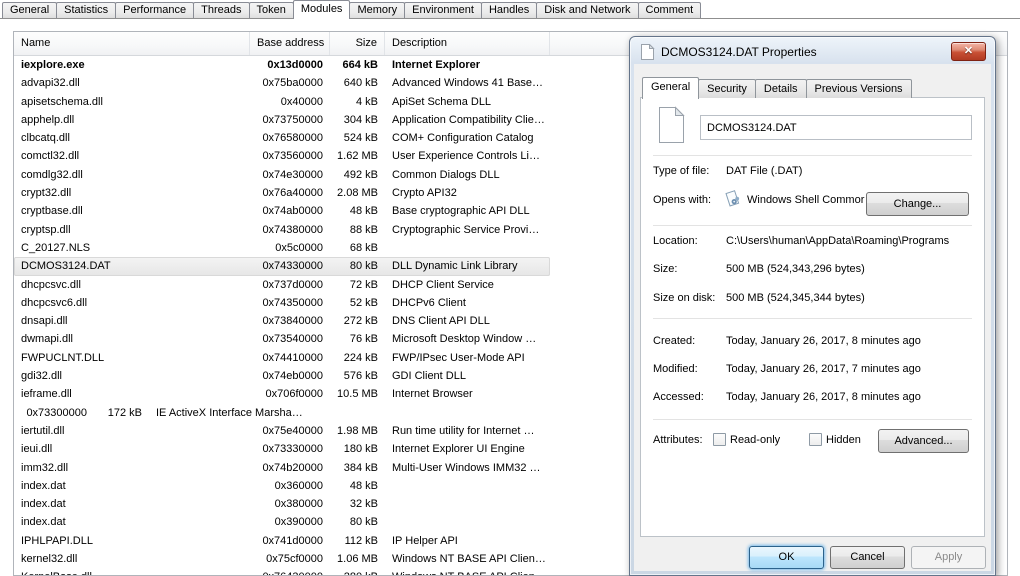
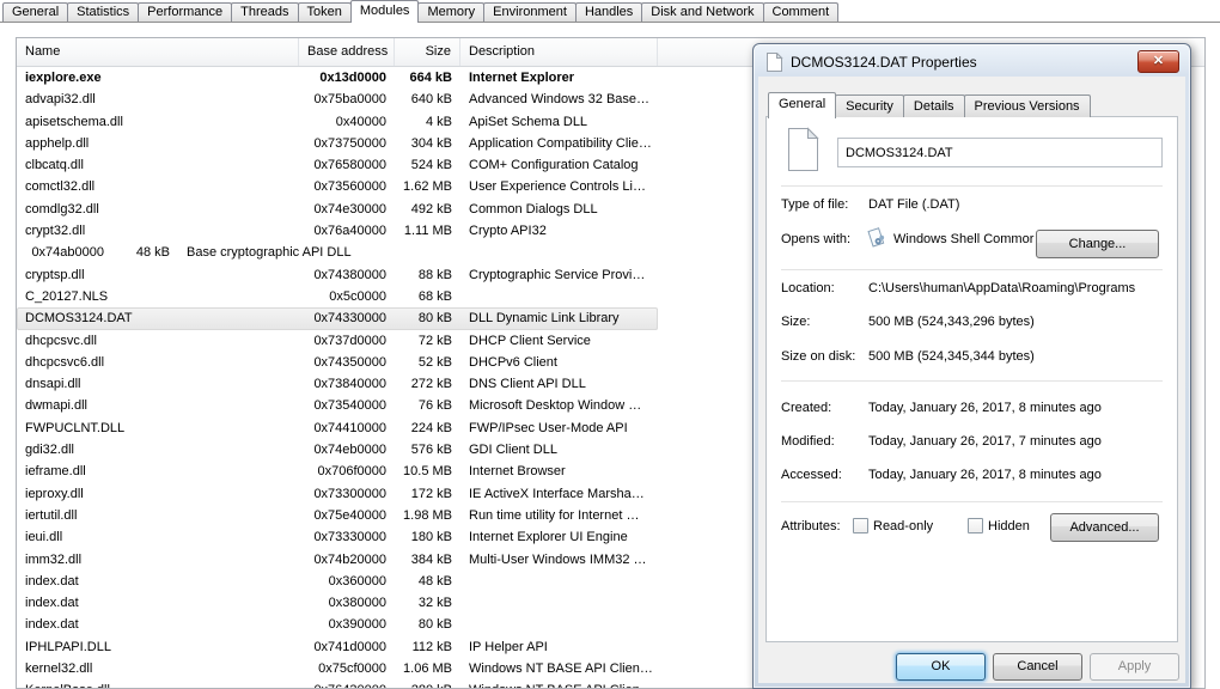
  General
  Statistics
  Performance
  Threads
  Token
  Modules
  Memory
  Environment
  Handles
  Disk and Network
  Comment
  Name
  Base address
  Size
  Description
  iexplore.exe
  0x13d0000
  664 kB
  Internet Explorer
  advapi32.dll
  0x75ba0000
  640 kB
- Advanced Windows 41 Base…
+ Advanced Windows 32 Base…
  apisetschema.dll
  0x40000
  4 kB
  ApiSet Schema DLL
  apphelp.dll
  0x73750000
  304 kB
  Application Compatibility Clie…
  clbcatq.dll
  0x76580000
  524 kB
  COM+ Configuration Catalog
  comctl32.dll
  0x73560000
  1.62 MB
  User Experience Controls Li…
  comdlg32.dll
  0x74e30000
  492 kB
  Common Dialogs DLL
  crypt32.dll
  0x76a40000
- 2.08 MB
+ 1.11 MB
  Crypto API32
- cryptbase.dll
  0x74ab0000
  48 kB
  Base cryptographic API DLL
  cryptsp.dll
  0x74380000
  88 kB
  Cryptographic Service Provi…
  C_20127.NLS
  0x5c0000
  68 kB
  DCMOS3124.DAT
  0x74330000
  80 kB
  DLL Dynamic Link Library
  dhcpcsvc.dll
  0x737d0000
  72 kB
  DHCP Client Service
  dhcpcsvc6.dll
  0x74350000
  52 kB
  DHCPv6 Client
  dnsapi.dll
  0x73840000
  272 kB
  DNS Client API DLL
  dwmapi.dll
  0x73540000
  76 kB
  Microsoft Desktop Window …
  FWPUCLNT.DLL
  0x74410000
  224 kB
  FWP/IPsec User-Mode API
  gdi32.dll
  0x74eb0000
  576 kB
  GDI Client DLL
  ieframe.dll
  0x706f0000
  10.5 MB
  Internet Browser
+ ieproxy.dll
  0x73300000
  172 kB
  IE ActiveX Interface Marsha…
  iertutil.dll
  0x75e40000
  1.98 MB
  Run time utility for Internet …
  ieui.dll
  0x73330000
  180 kB
  Internet Explorer UI Engine
  imm32.dll
  0x74b20000
  384 kB
  Multi-User Windows IMM32 …
  index.dat
  0x360000
  48 kB
  index.dat
  0x380000
  32 kB
  index.dat
  0x390000
  80 kB
  IPHLPAPI.DLL
  0x741d0000
  112 kB
  IP Helper API
  kernel32.dll
  0x75cf0000
  1.06 MB
  Windows NT BASE API Clien…
  DCMOS3124.DAT Properties
  ✕
  General
  Security
  Details
  Previous Versions
  DCMOS3124.DAT
  Type of file:
  DAT File (.DAT)
  Opens with:
  Windows Shell Commor
  Change...
  Location:
  C:\Users\human\AppData\Roaming\Programs
  Size:
  500 MB (524,343,296 bytes)
  Size on disk:
  500 MB (524,345,344 bytes)
  Created:
  Today, January 26, 2017, 8 minutes ago
  Modified:
  Today, January 26, 2017, 7 minutes ago
  Accessed:
  Today, January 26, 2017, 8 minutes ago
  Attributes:
  Read-only
  Hidden
  Advanced...
  OK
  Cancel
  Apply
